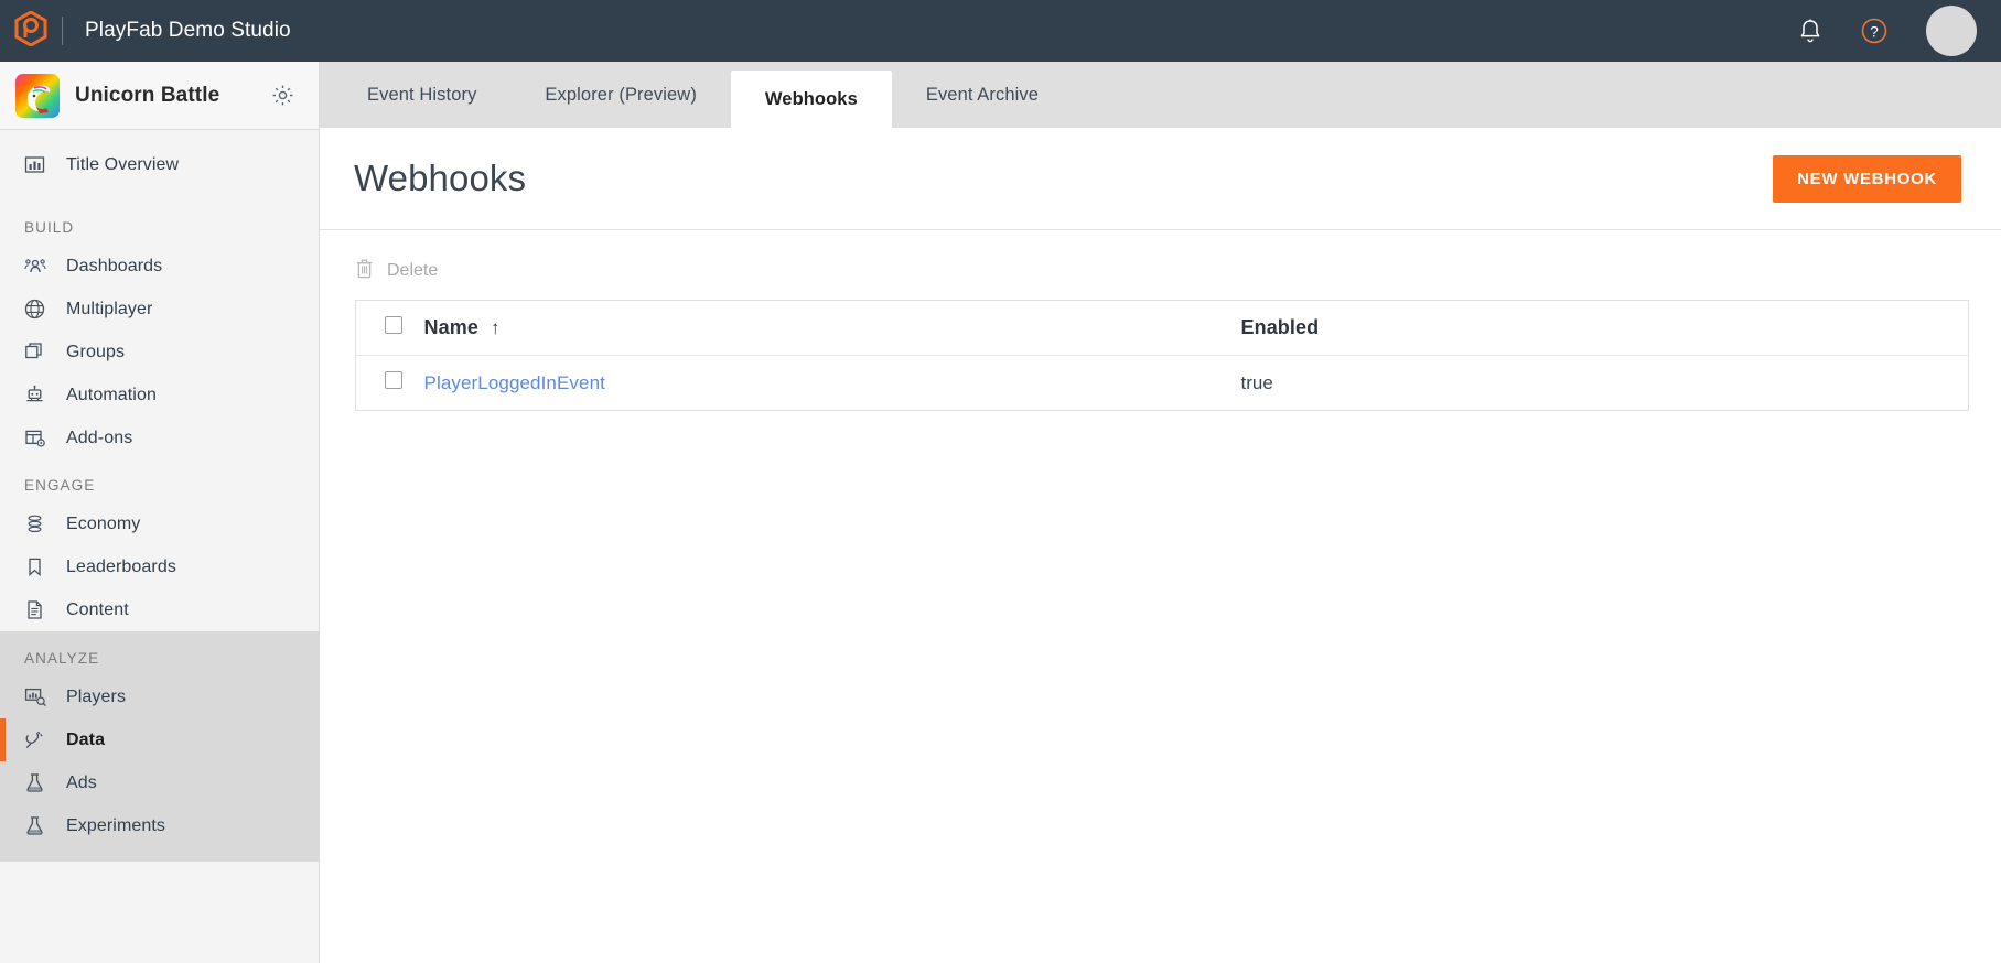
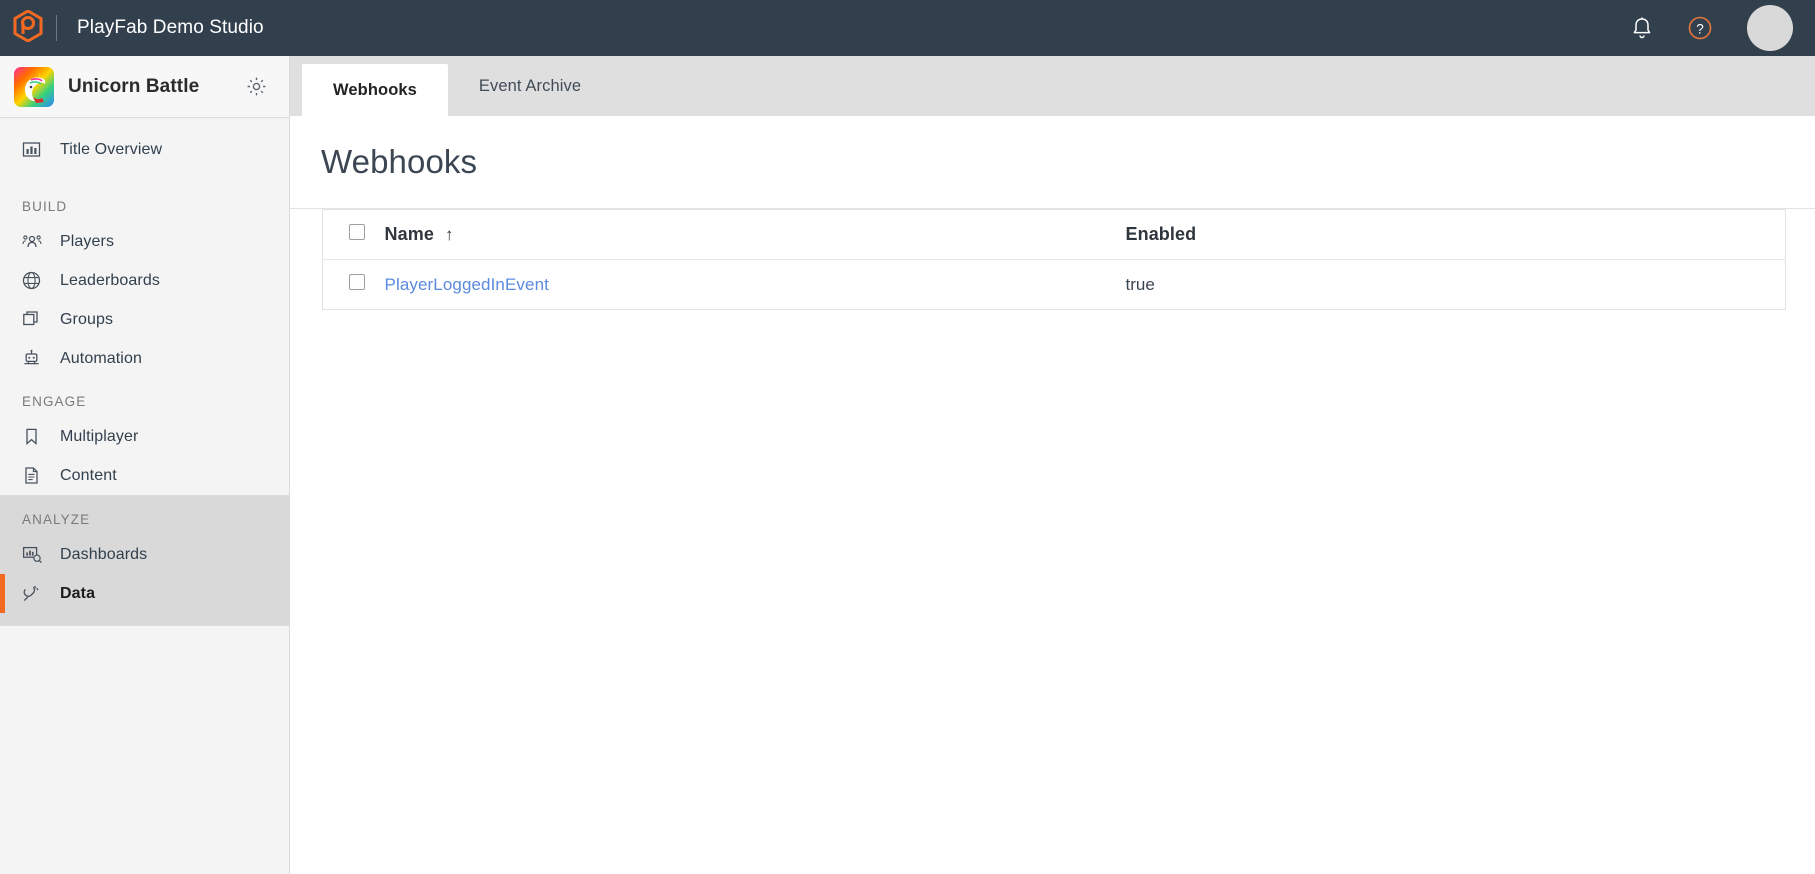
  PlayFab Demo Studio
  ?
  Unicorn Battle
  Title Overview
  BUILD
- Dashboards
+ Players
- Multiplayer
+ Leaderboards
  Groups
  Automation
- Add-ons
  ENGAGE
- Economy
- Leaderboards
+ Multiplayer
  Content
  ANALYZE
- Players
+ Dashboards
  Data
- Ads
- Experiments
- Event History
- Explorer (Preview)
  Webhooks
  Event Archive
  Webhooks
- NEW WEBHOOK
- Delete
  	Name ↑	Enabled
  	PlayerLoggedInEvent	true
